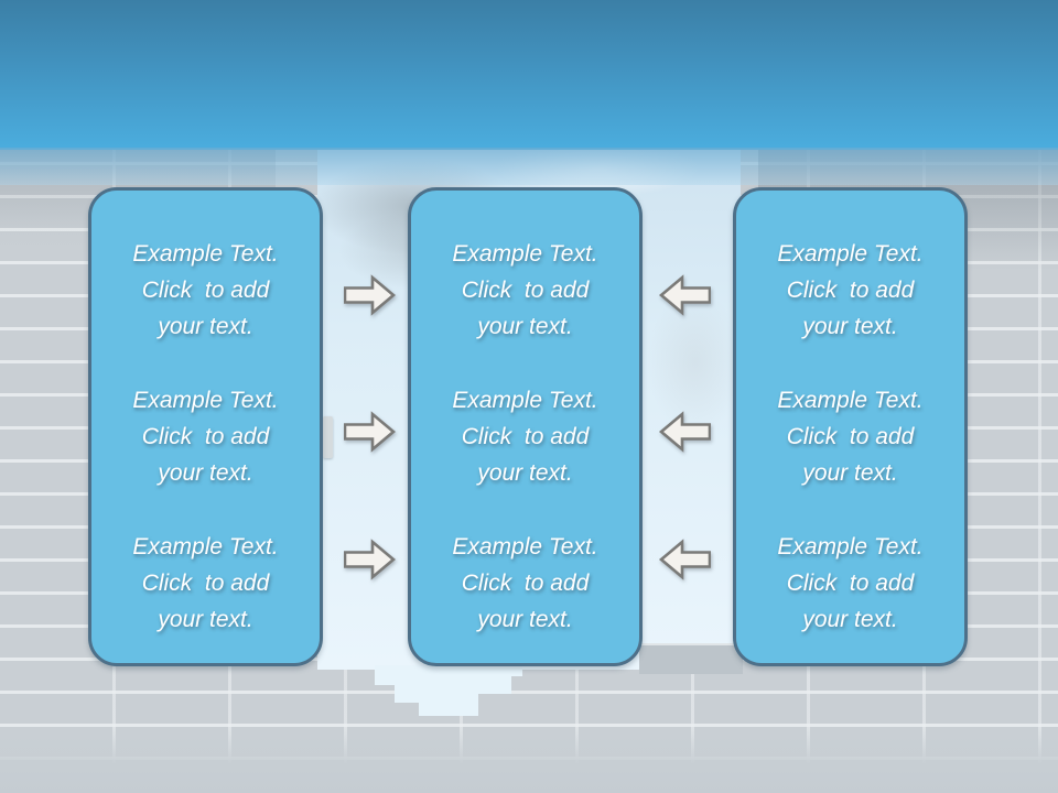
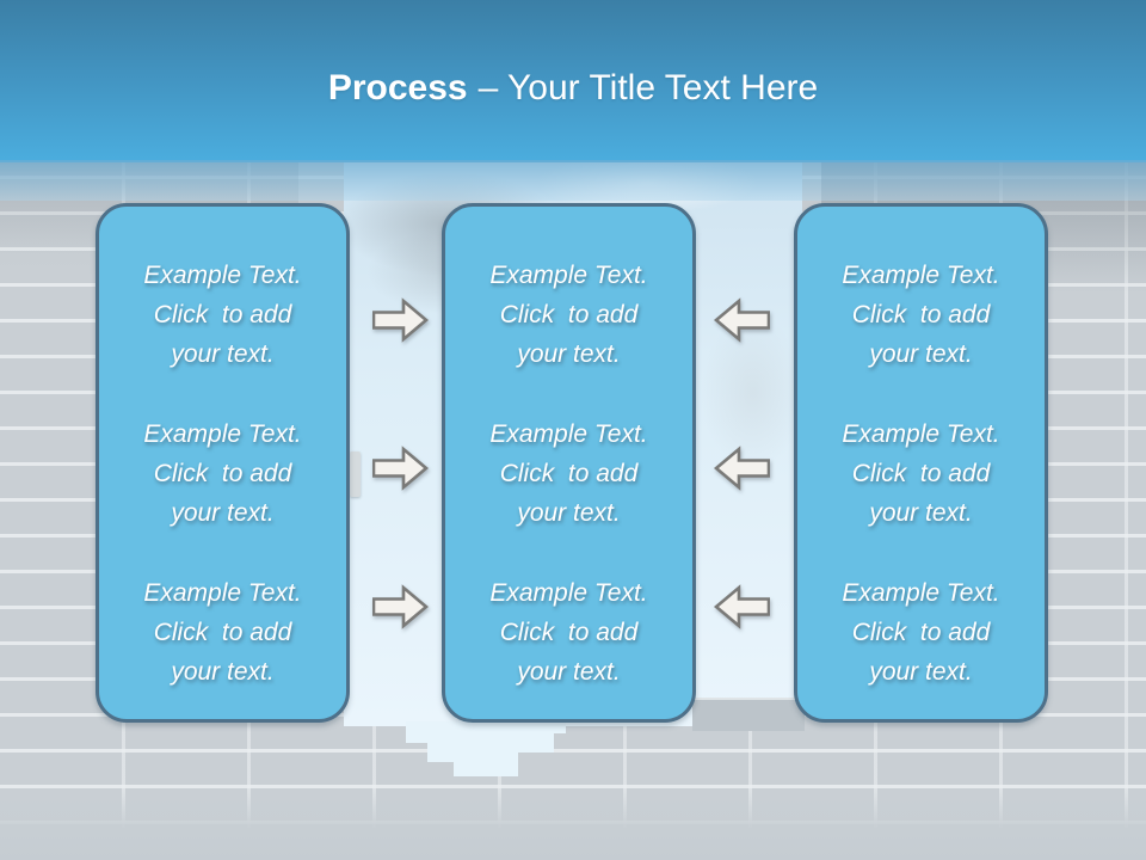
+ Process – Your Title Text Here
  Example Text.
  Click to add
  your text.
  Example Text.
  Click to add
  your text.
  Example Text.
  Click to add
  your text.
  Example Text.
  Click to add
  your text.
  Example Text.
  Click to add
  your text.
  Example Text.
  Click to add
  your text.
  Example Text.
  Click to add
  your text.
  Example Text.
  Click to add
  your text.
  Example Text.
  Click to add
  your text.
